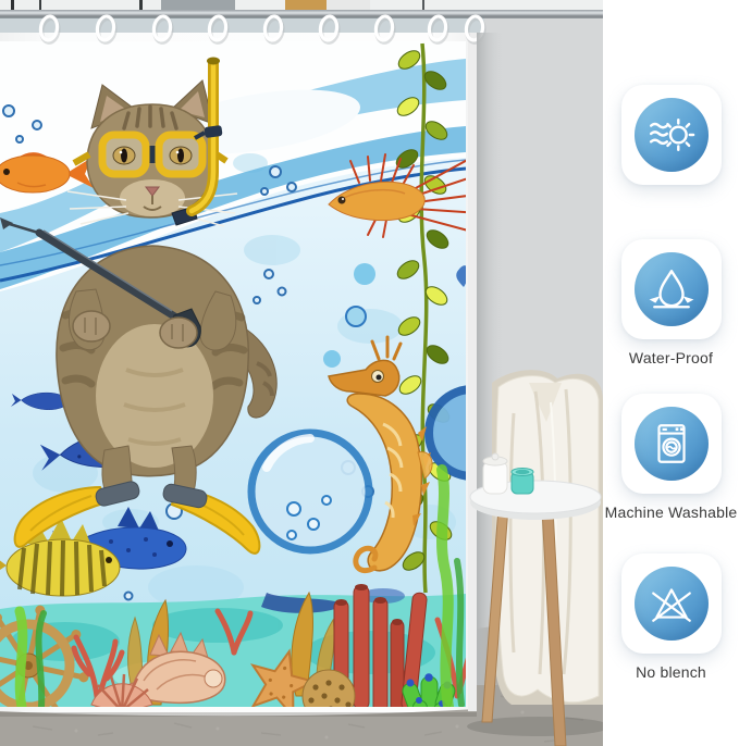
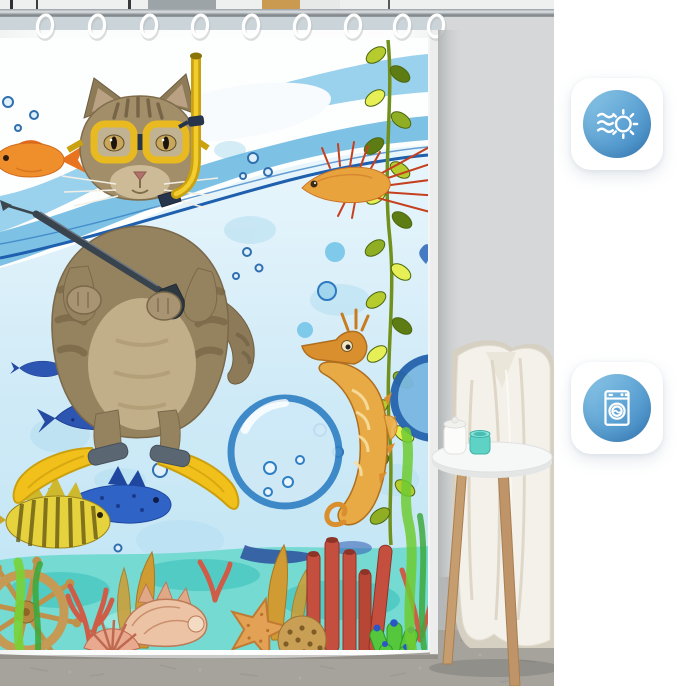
- Water-Proof
- Machine Washable
- No blench
